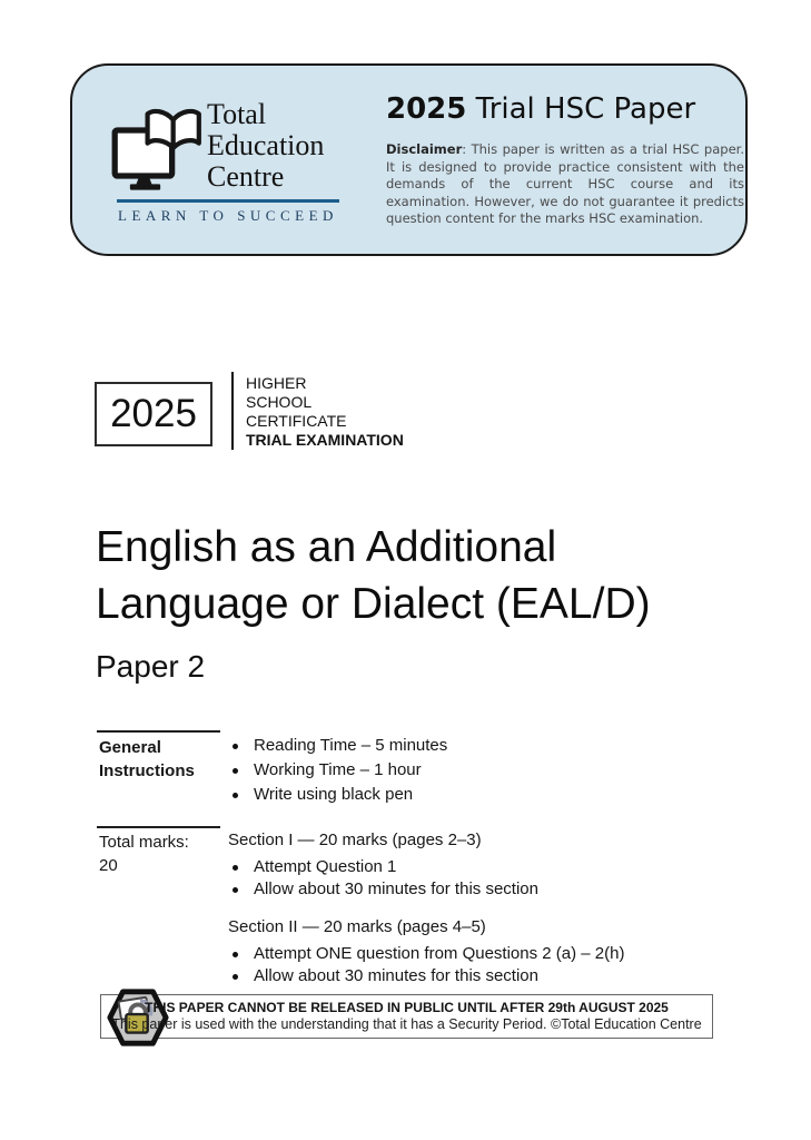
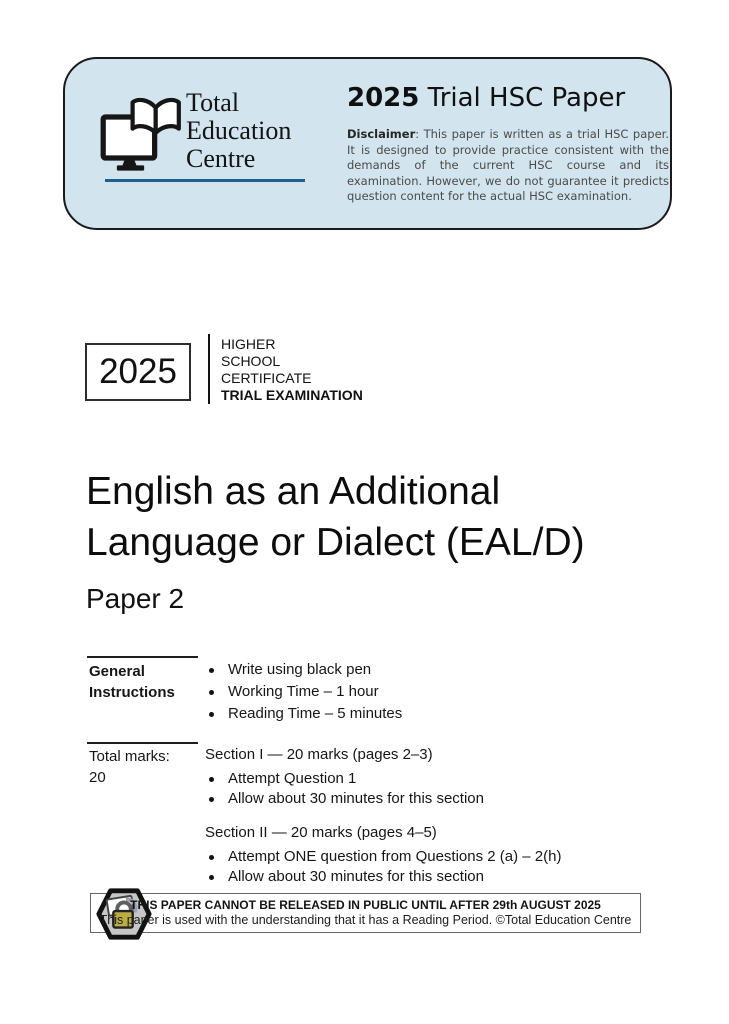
  Total
  Education
  Centre
- LEARN TO SUCCEED
  2025 Trial HSC Paper
- Disclaimer: This paper is written as a trial HSC paper. It is designed to provide practice consistent with the demands of the current HSC course and its examination. However, we do not guarantee it predicts question content for the marks HSC examination.
+ Disclaimer: This paper is written as a trial HSC paper. It is designed to provide practice consistent with the demands of the current HSC course and its examination. However, we do not guarantee it predicts question content for the actual HSC examination.
  2025
  HIGHER
  SCHOOL
  CERTIFICATE
  TRIAL EXAMINATION
  English as an Additional
  Language or Dialect (EAL/D)
  Paper 2
  General
  Instructions
- Reading Time – 5 minutes
+ Write using black pen
  Working Time – 1 hour
- Write using black pen
+ Reading Time – 5 minutes
  Total marks:
  20
  Section I — 20 marks (pages 2–3)
  Attempt Question 1
  Allow about 30 minutes for this section
  Section II — 20 marks (pages 4–5)
  Attempt ONE question from Questions 2 (a) – 2(h)
  Allow about 30 minutes for this section
  THIS PAPER CANNOT BE RELEASED IN PUBLIC UNTIL AFTER 29th AUGUST 2025
- This paper is used with the understanding that it has a Security Period. ©Total Education Centre
+ This paper is used with the understanding that it has a Reading Period. ©Total Education Centre
